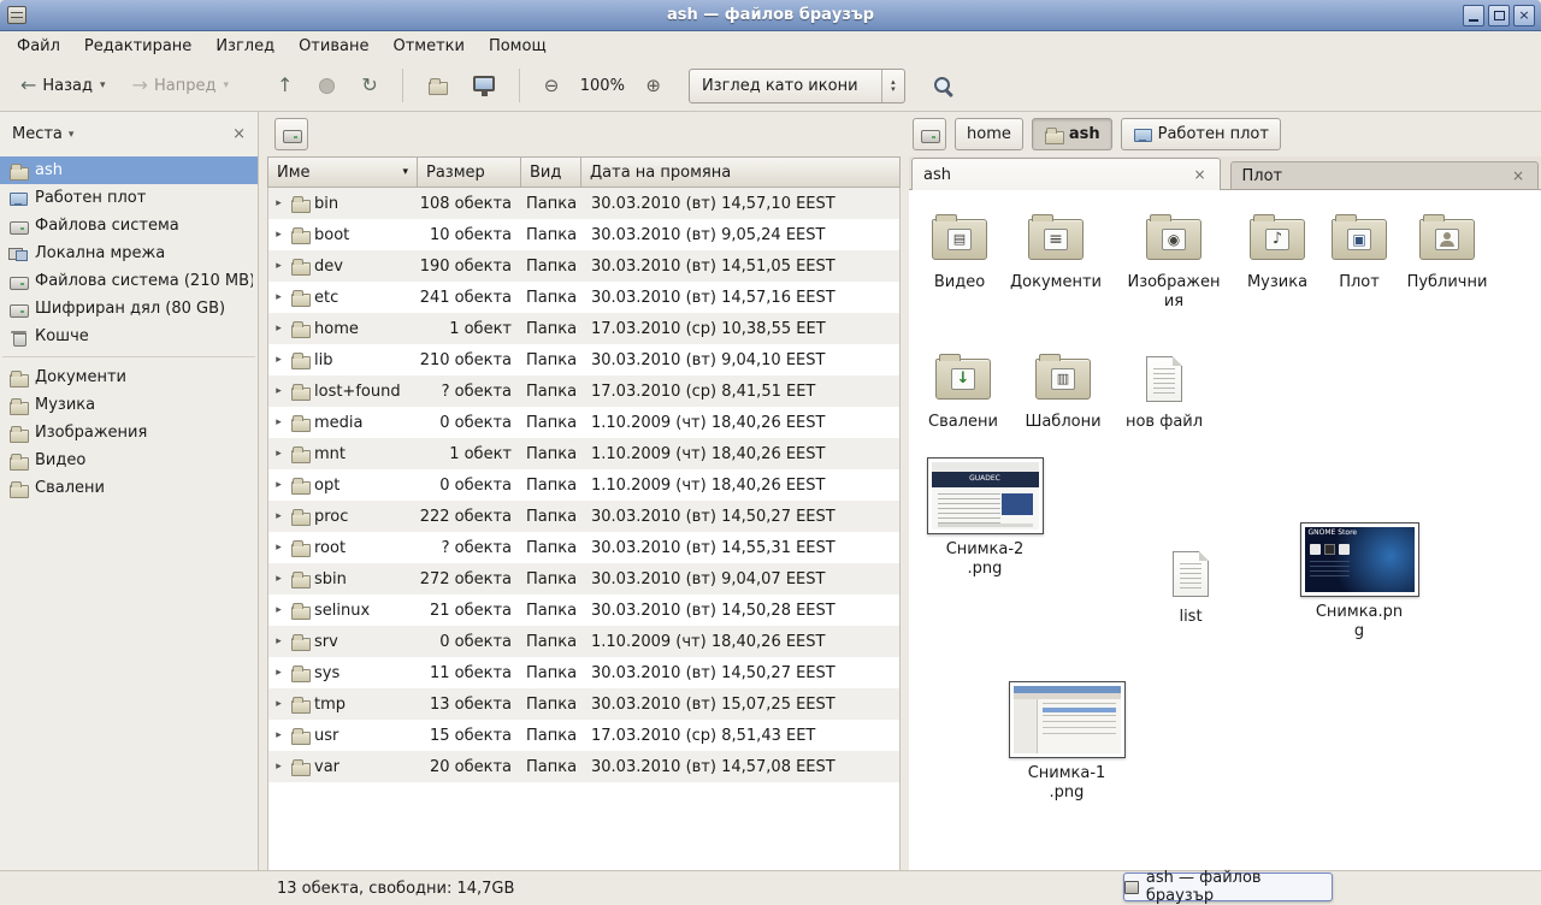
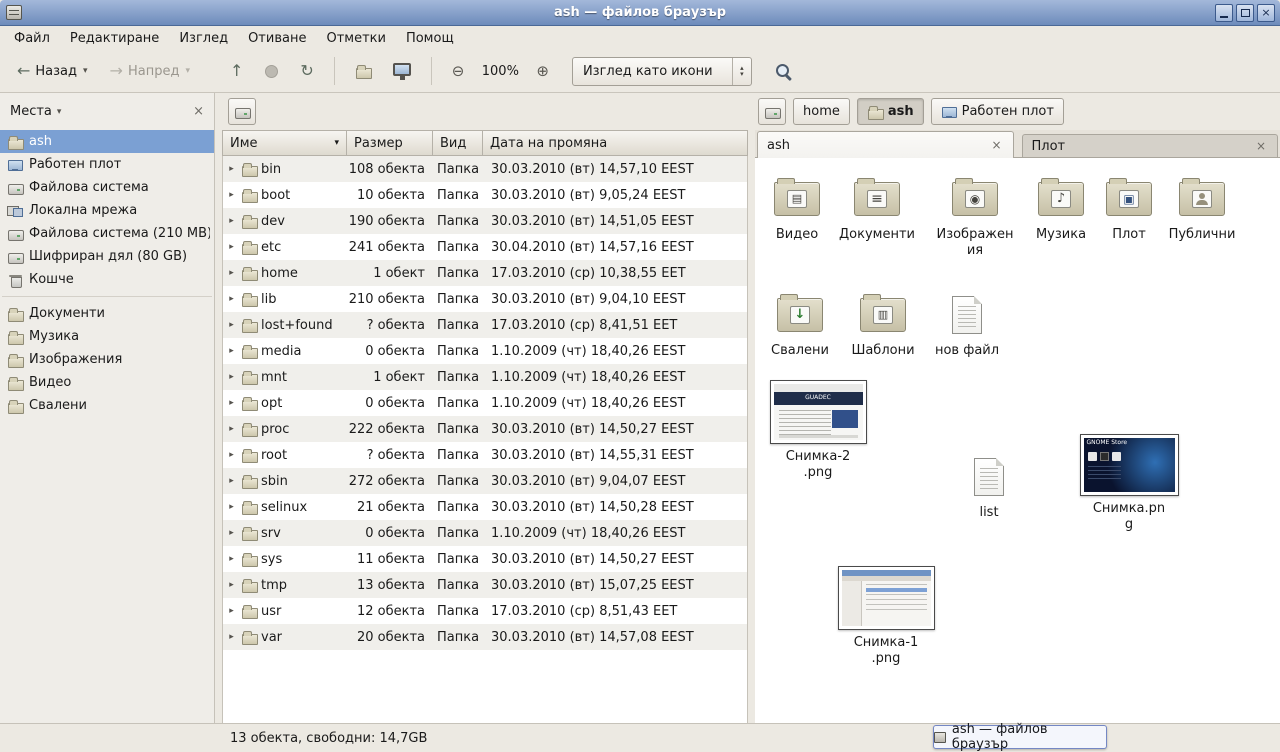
  ash — файлов браузър
  ×
  Файл
  Редактиране
  Изглед
  Отиване
  Отметки
  Помощ
  ←
  Назад
  ▾
  →
  Напред
  ▾
  ↑
  ↻
  ⊖
  100%
  ⊕
  Изглед като икони
  ▴
  ▾
  Места
  ▾
  ×
  ash
  Работен плот
  Файлова система
  Локална мрежа
  Файлова система (210 MB)
  Шифриран дял (80 GB)
  Кошче
  Документи
  Музика
  Изображения
  Видео
  Свалени
  Име
  ▾
  Размер
  Вид
  Дата на промяна
  ▸
  bin
  108 обекта
  Папка
  30.03.2010 (вт) 14,57,10 EEST
  ▸
  boot
  10 обекта
  Папка
  30.03.2010 (вт) 9,05,24 EEST
  ▸
  dev
  190 обекта
  Папка
  30.03.2010 (вт) 14,51,05 EEST
  ▸
  etc
  241 обекта
  Папка
- 30.03.2010 (вт) 14,57,16 EEST
+ 30.04.2010 (вт) 14,57,16 EEST
  ▸
  home
  1 обект
  Папка
  17.03.2010 (ср) 10,38,55 EET
  ▸
  lib
  210 обекта
  Папка
  30.03.2010 (вт) 9,04,10 EEST
  ▸
  lost+found
  ? обекта
  Папка
  17.03.2010 (ср) 8,41,51 EET
  ▸
  media
  0 обекта
  Папка
  1.10.2009 (чт) 18,40,26 EEST
  ▸
  mnt
  1 обект
  Папка
  1.10.2009 (чт) 18,40,26 EEST
  ▸
  opt
  0 обекта
  Папка
  1.10.2009 (чт) 18,40,26 EEST
  ▸
  proc
  222 обекта
  Папка
  30.03.2010 (вт) 14,50,27 EEST
  ▸
  root
  ? обекта
  Папка
  30.03.2010 (вт) 14,55,31 EEST
  ▸
  sbin
  272 обекта
  Папка
  30.03.2010 (вт) 9,04,07 EEST
  ▸
  selinux
  21 обекта
  Папка
  30.03.2010 (вт) 14,50,28 EEST
  ▸
  srv
  0 обекта
  Папка
  1.10.2009 (чт) 18,40,26 EEST
  ▸
  sys
  11 обекта
  Папка
  30.03.2010 (вт) 14,50,27 EEST
  ▸
  tmp
  13 обекта
  Папка
  30.03.2010 (вт) 15,07,25 EEST
  ▸
  usr
- 15 обекта
+ 12 обекта
  Папка
  17.03.2010 (ср) 8,51,43 EET
  ▸
  var
  20 обекта
  Папка
  30.03.2010 (вт) 14,57,08 EEST
  home
  ash
  Работен плот
  ash
  ×
  Плот
  ×
  Видео
  Документи
  Изображения
  Музика
  Плот
  Публични
  Свалени
  Шаблони
  нов файл
  Снимка-2.png
  list
  Снимка.png
  Снимка-1.png
  13 обекта, свободни: 14,7GB
  ash — файлов браузър
